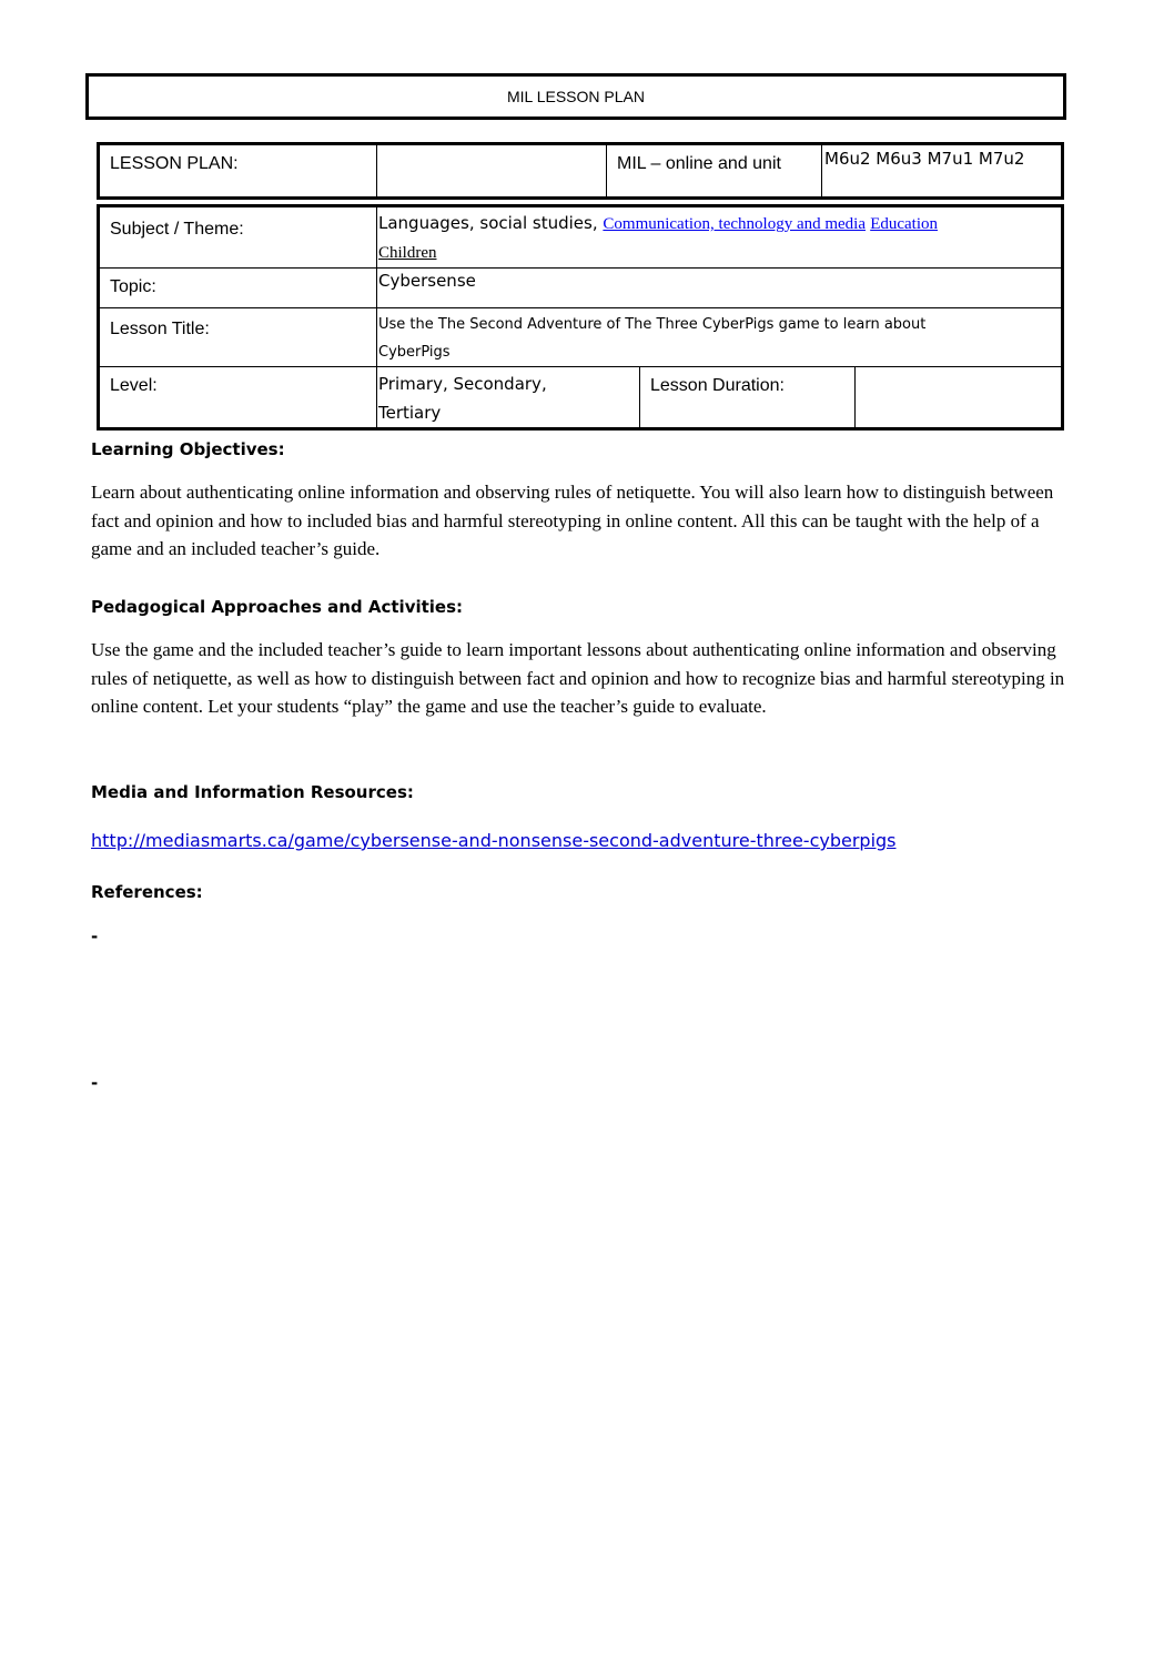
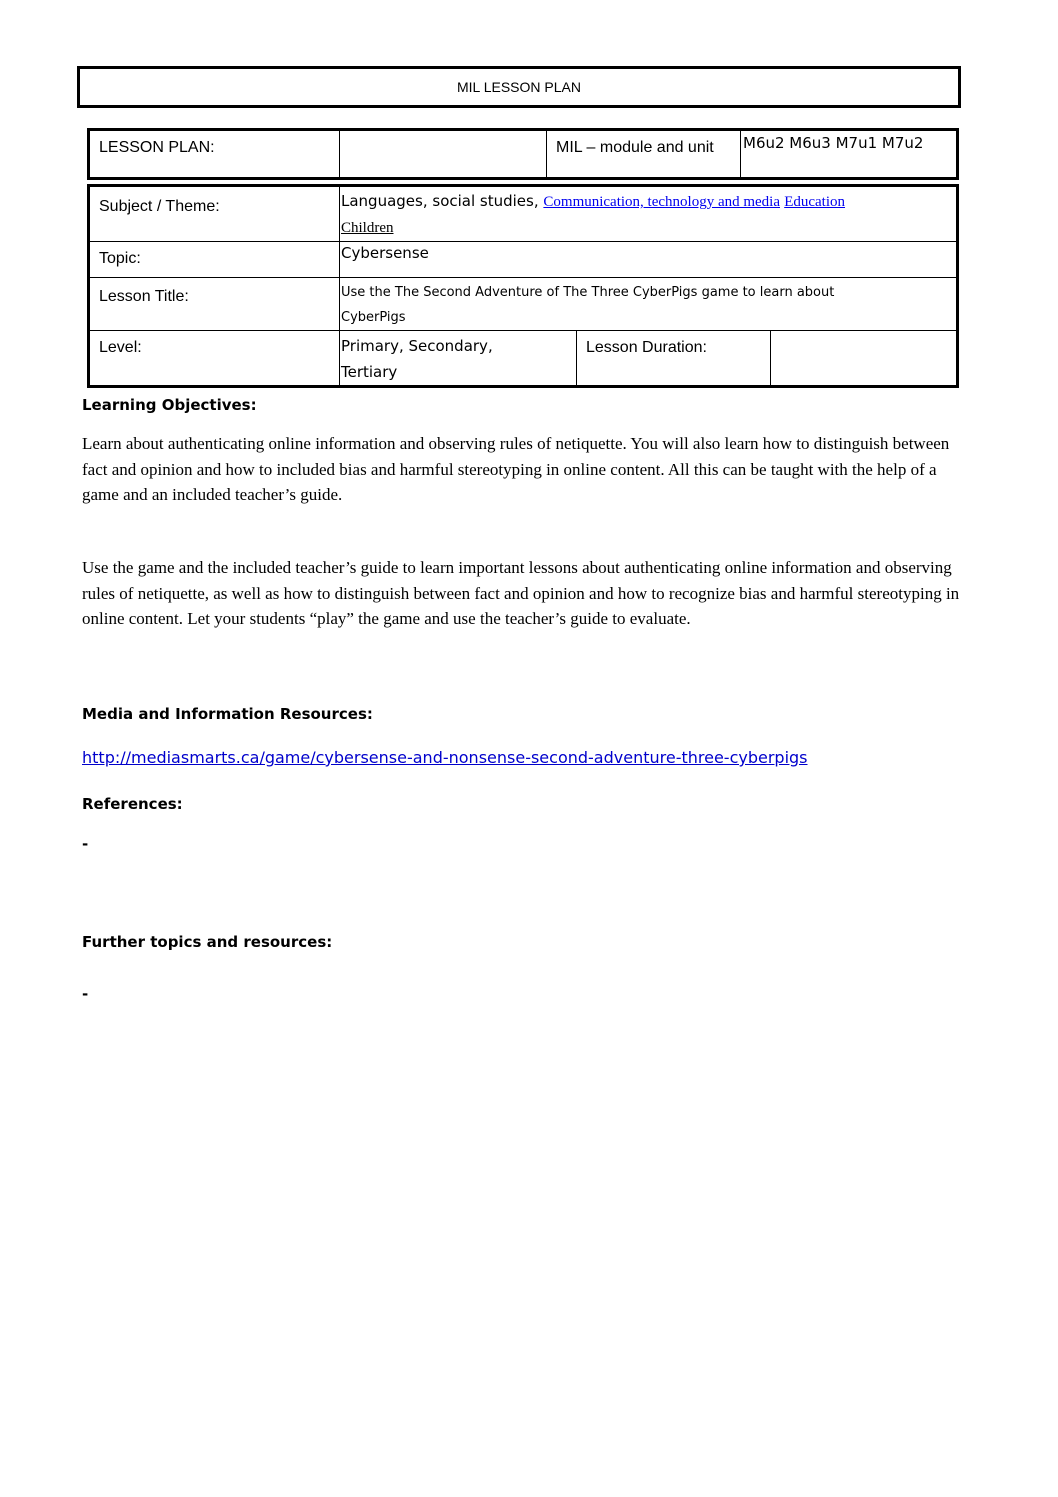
  MIL LESSON PLAN
- LESSON PLAN:		MIL – online and unit	M6u2 M6u3 M7u1 M7u2
+ LESSON PLAN:		MIL – module and unit	M6u2 M6u3 M7u1 M7u2
  Subject / Theme:	Languages, social studies, Communication, technology and media Education Children
  Topic:	Cybersense
  Lesson Title:	Use the The Second Adventure of The Three CyberPigs game to learn about CyberPigs
  Level:	Primary, Secondary, Tertiary	Lesson Duration:
  Learning Objectives:
  Learn about authenticating online information and observing rules of netiquette. You will also learn how to distinguish between fact and opinion and how to included bias and harmful stereotyping in online content. All this can be taught with the help of a game and an included teacher’s guide.
- Pedagogical Approaches and Activities:
  Use the game and the included teacher’s guide to learn important lessons about authenticating online information and observing rules of netiquette, as well as how to distinguish between fact and opinion and how to recognize bias and harmful stereotyping in online content. Let your students “play” the game and use the teacher’s guide to evaluate.
  Media and Information Resources:
  http://mediasmarts.ca/game/cybersense-and-nonsense-second-adventure-three-cyberpigs
  References:
  -
+ Further topics and resources:
  -
